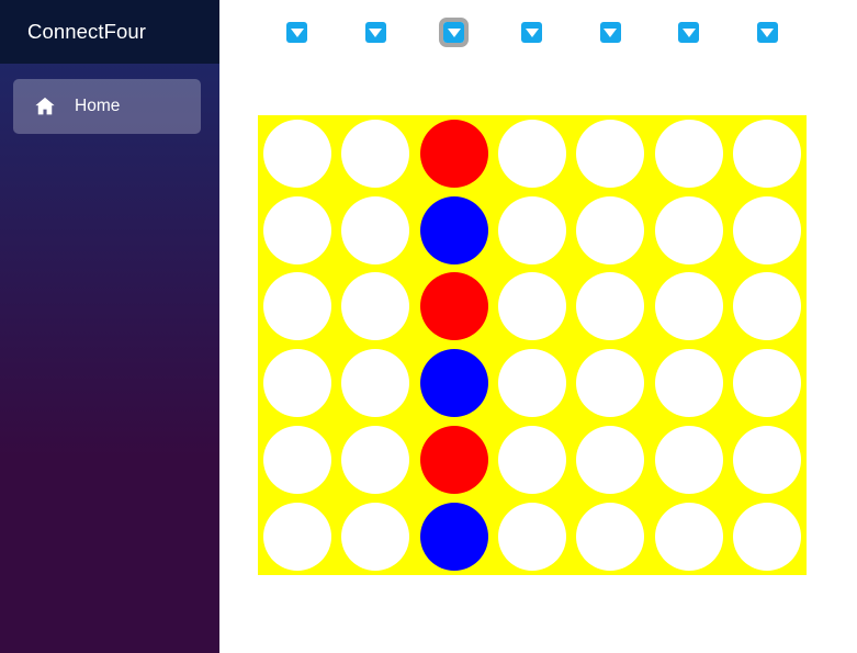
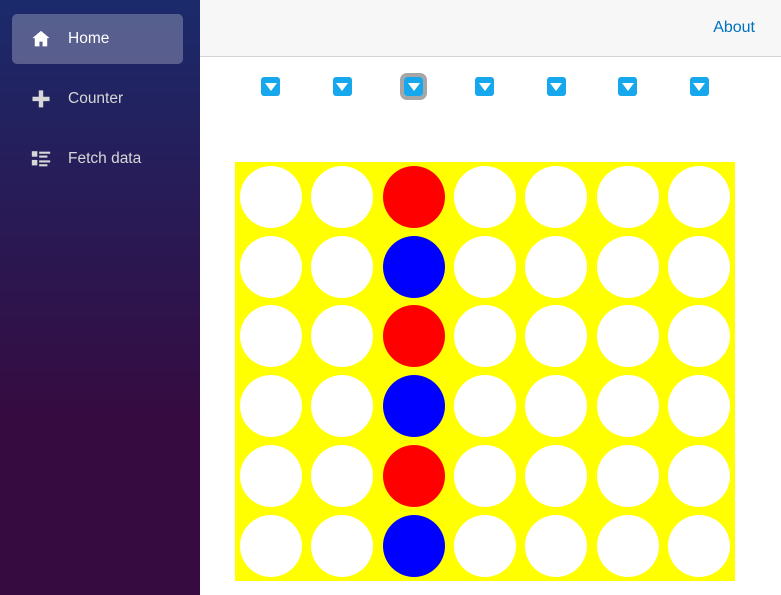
- ConnectFour
  Home
+ Counter
+ Fetch data
+ About
